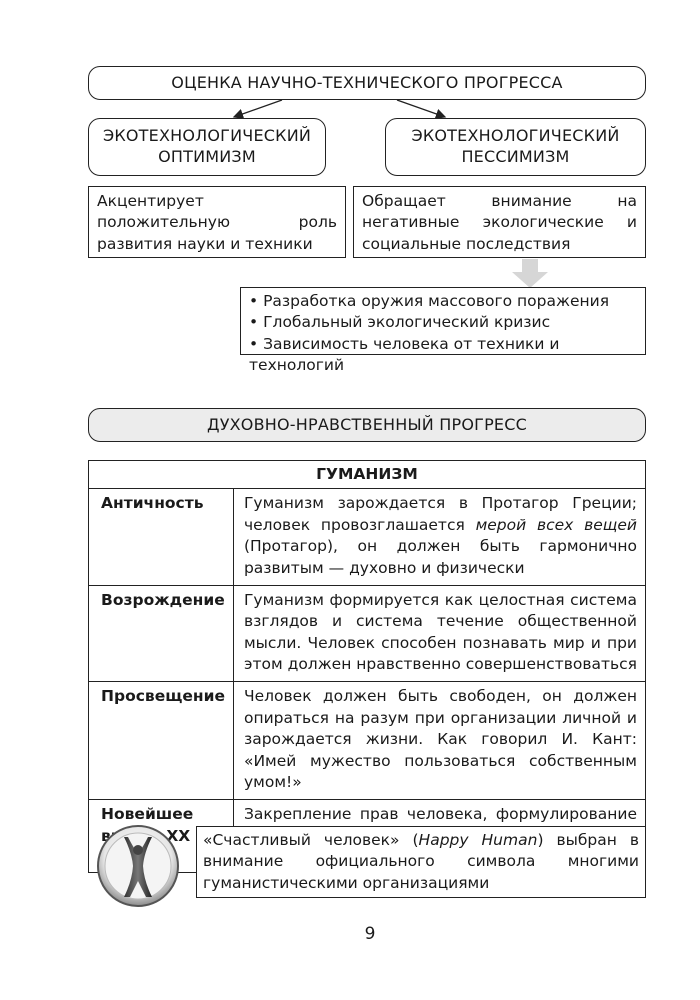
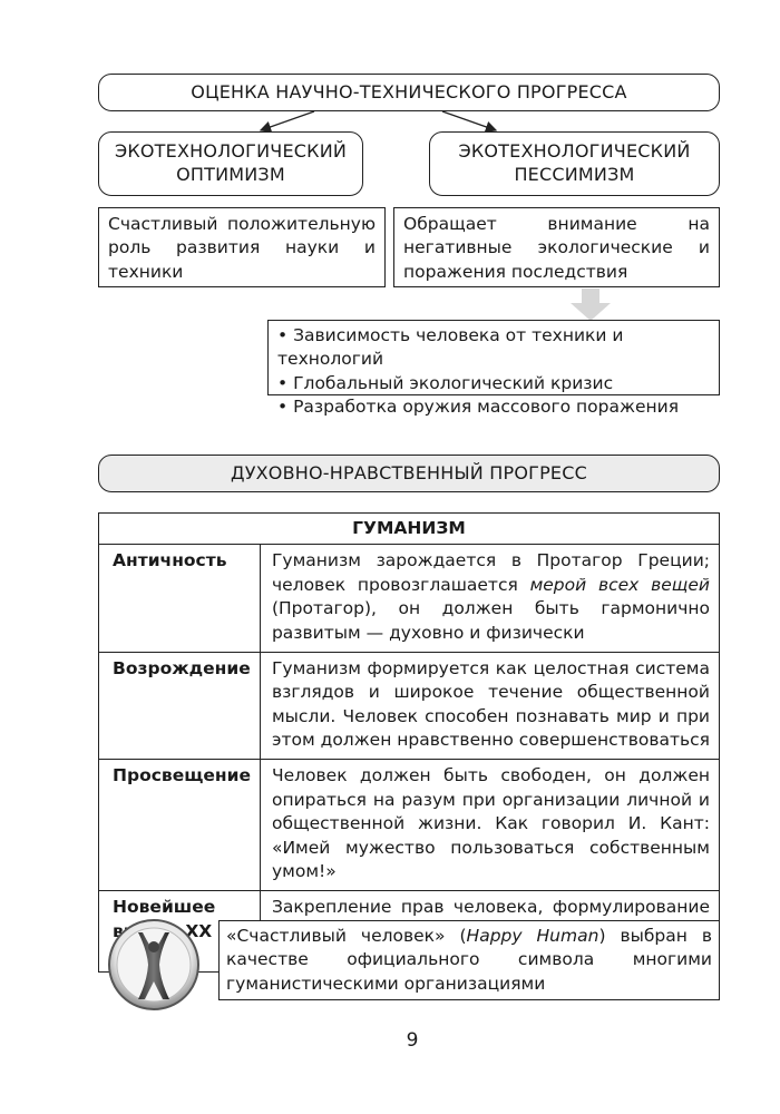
  ОЦЕНКА НАУЧНО-ТЕХНИЧЕСКОГО ПРОГРЕССА
  ЭКОТЕХНОЛОГИЧЕСКИЙ
  ОПТИМИЗМ
  ЭКОТЕХНОЛОГИЧЕСКИЙ
  ПЕССИМИЗМ
- Акцентирует положительную роль развития науки и техники
+ Счастливый положительную роль развития науки и техники
- Обращает внимание на негативные экологические и социальные последствия
+ Обращает внимание на негативные экологические и поражения последствия
- Разработка оружия массового поражения
+ Зависимость человека от техники и технологий
  Глобальный экологический кризис
- Зависимость человека от техники и технологий
+ Разработка оружия массового поражения
  ДУХОВНО-НРАВСТВЕННЫЙ ПРОГРЕСС
  ГУМАНИЗМ
  Античность	Гуманизм зарождается в Протагор Греции; человек провозглашается мерой всех вещей (Протагор), он должен быть гармонично развитым — духовно и физически
- Возрождение	Гуманизм формируется как целостная система взглядов и система течение общественной мысли. Человек способен познавать мир и при этом должен нравственно совершенствоваться
+ Возрождение	Гуманизм формируется как целостная система взглядов и широкое течение общественной мысли. Человек способен познавать мир и при этом должен нравственно совершенствоваться
- Просвещение	Человек должен быть свободен, он должен опираться на разум при организации личной и зарождается жизни. Как говорил И. Кант: «Имей мужество пользоваться собственным умом!»
+ Просвещение	Человек должен быть свободен, он должен опираться на разум при организации личной и общественной жизни. Как говорил И. Кант: «Имей мужество пользоваться собственным умом!»
- «Счастливый человек» (Happy Human) выбран в внимание официального символа многими гуманистическими организациями
+ «Счастливый человек» (Happy Human) выбран в качестве официального символа многими гуманистическими организациями
  9
